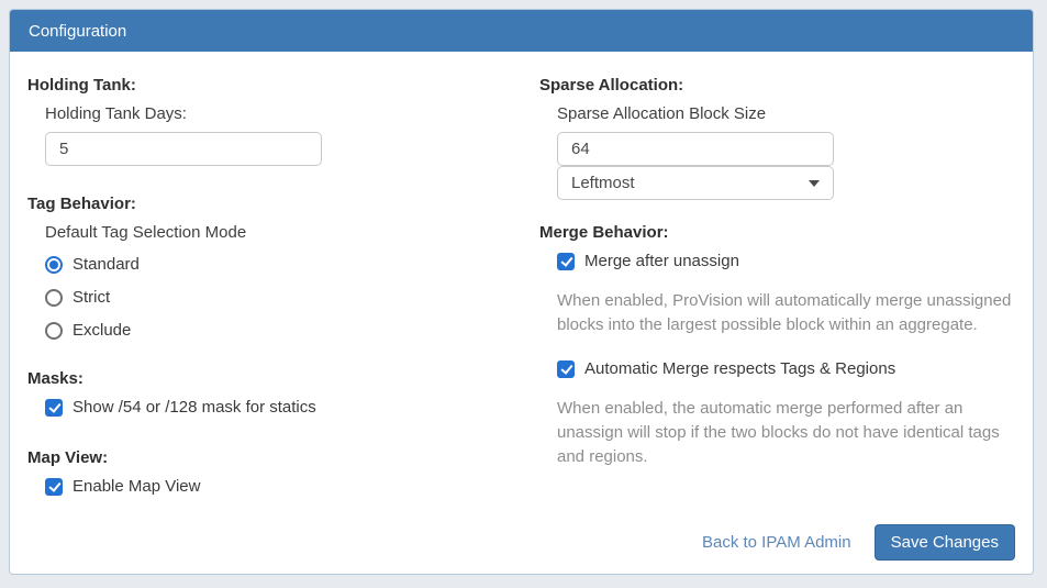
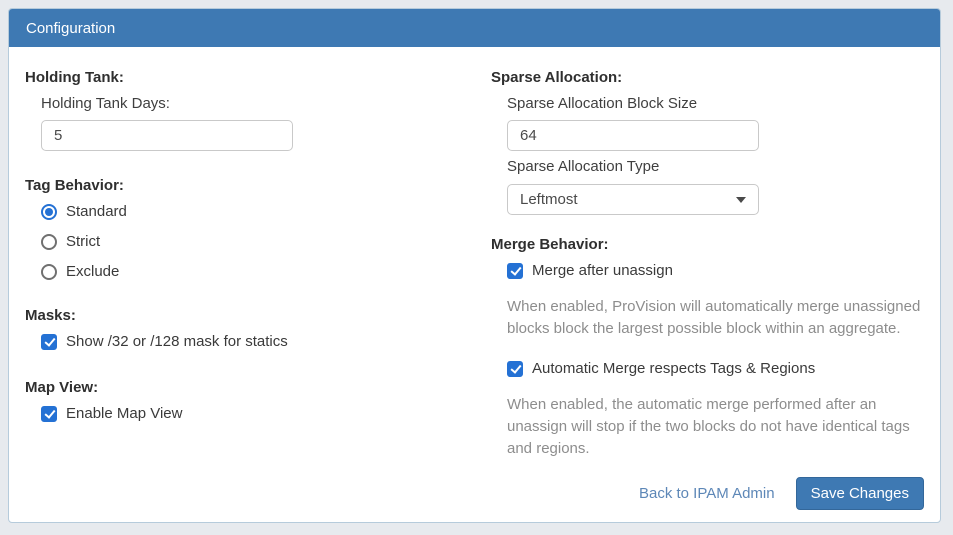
  Configuration
  Holding Tank:
  Holding Tank Days:
  5
  Tag Behavior:
- Default Tag Selection Mode
  Standard
  Strict
  Exclude
  Masks:
- Show /54 or /128 mask for statics
+ Show /32 or /128 mask for statics
  Map View:
  Enable Map View
  Sparse Allocation:
  Sparse Allocation Block Size
  64
+ Sparse Allocation Type
  Leftmost
  Merge Behavior:
  Merge after unassign
- When enabled, ProVision will automatically merge unassigned blocks into the largest possible block within an aggregate.
+ When enabled, ProVision will automatically merge unassigned blocks block the largest possible block within an aggregate.
  Automatic Merge respects Tags & Regions
  When enabled, the automatic merge performed after an unassign will stop if the two blocks do not have identical tags and regions.
  Back to IPAM Admin
  Save Changes
